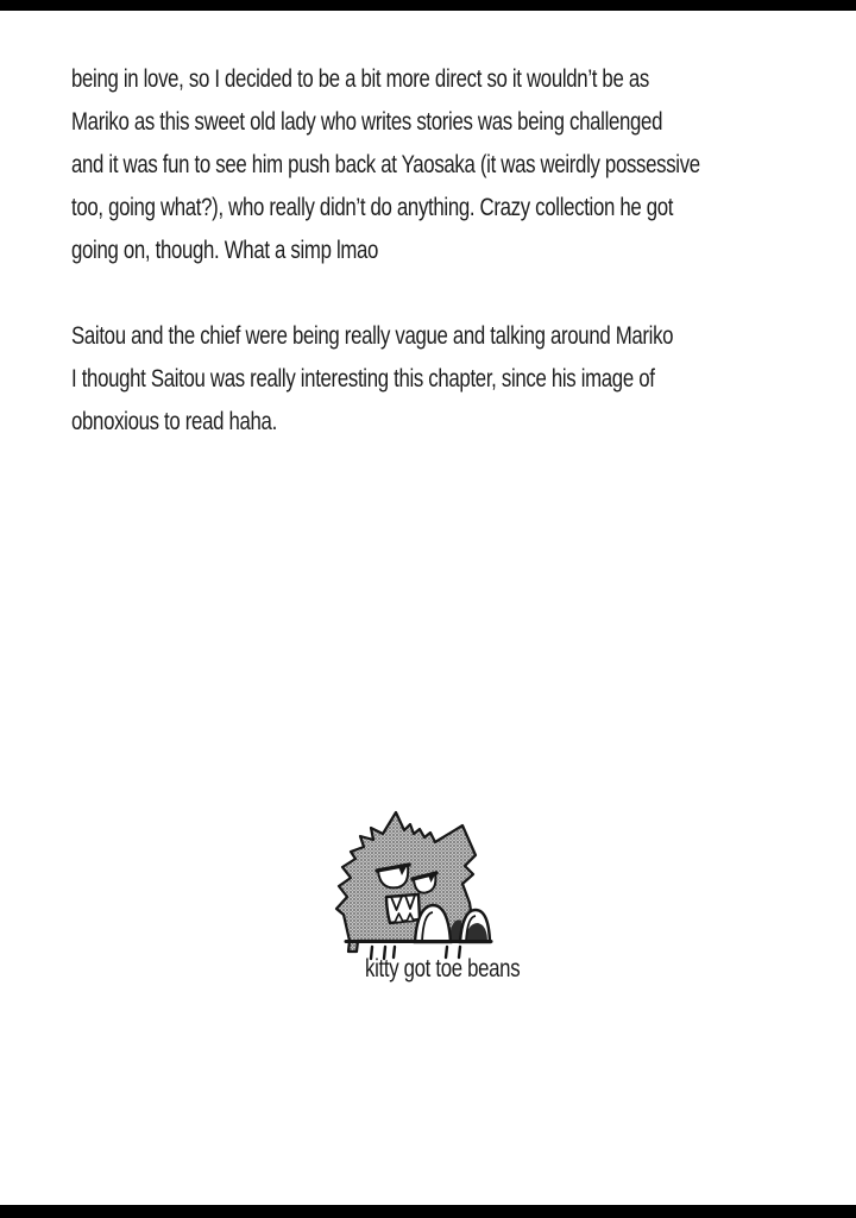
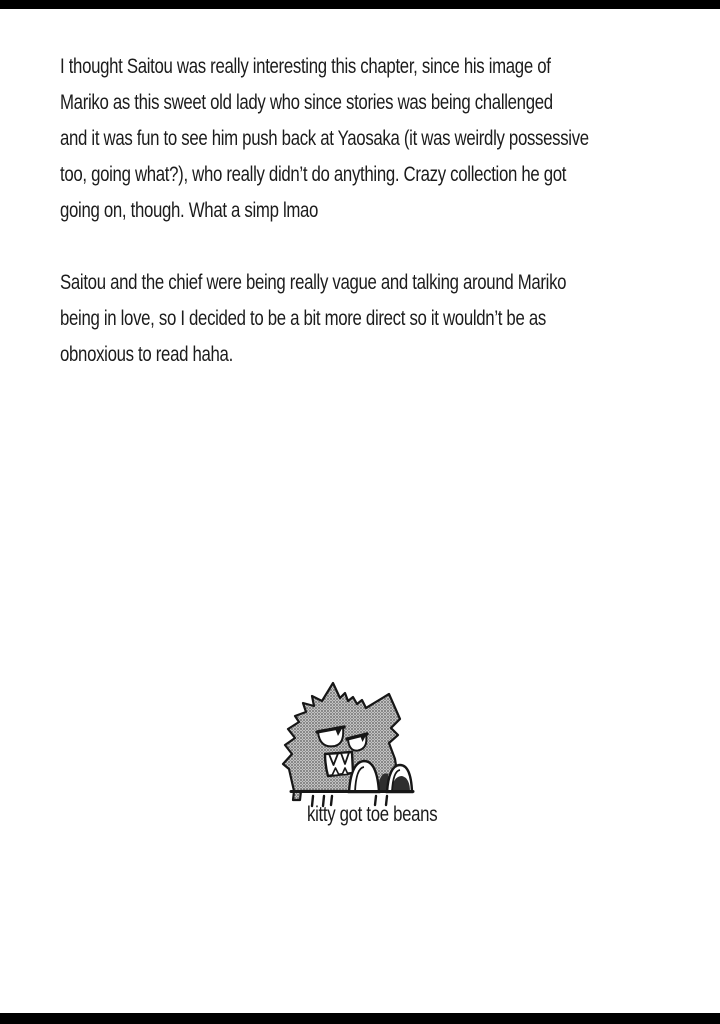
- being in love, so I decided to be a bit more direct so it wouldn’t be as
+ I thought Saitou was really interesting this chapter, since his image of
- Mariko as this sweet old lady who writes stories was being challenged
+ Mariko as this sweet old lady who since stories was being challenged
  and it was fun to see him push back at Yaosaka (it was weirdly possessive
  too, going what?), who really didn’t do anything. Crazy collection he got
  going on, though. What a simp lmao
  Saitou and the chief were being really vague and talking around Mariko
- I thought Saitou was really interesting this chapter, since his image of
+ being in love, so I decided to be a bit more direct so it wouldn’t be as
  obnoxious to read haha.
  kitty got toe beans
